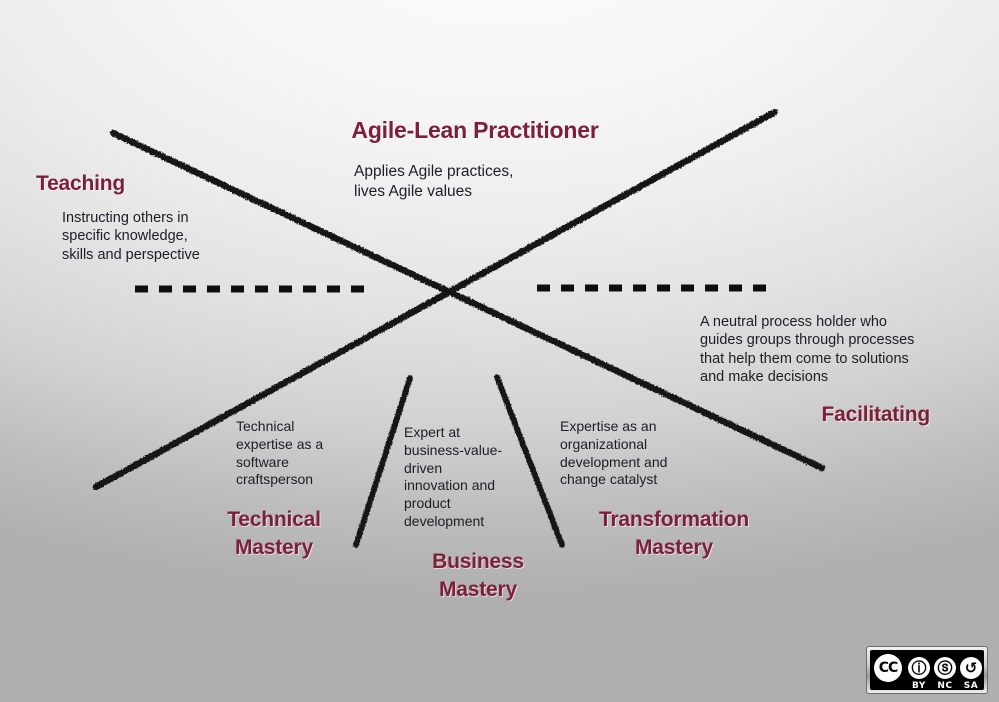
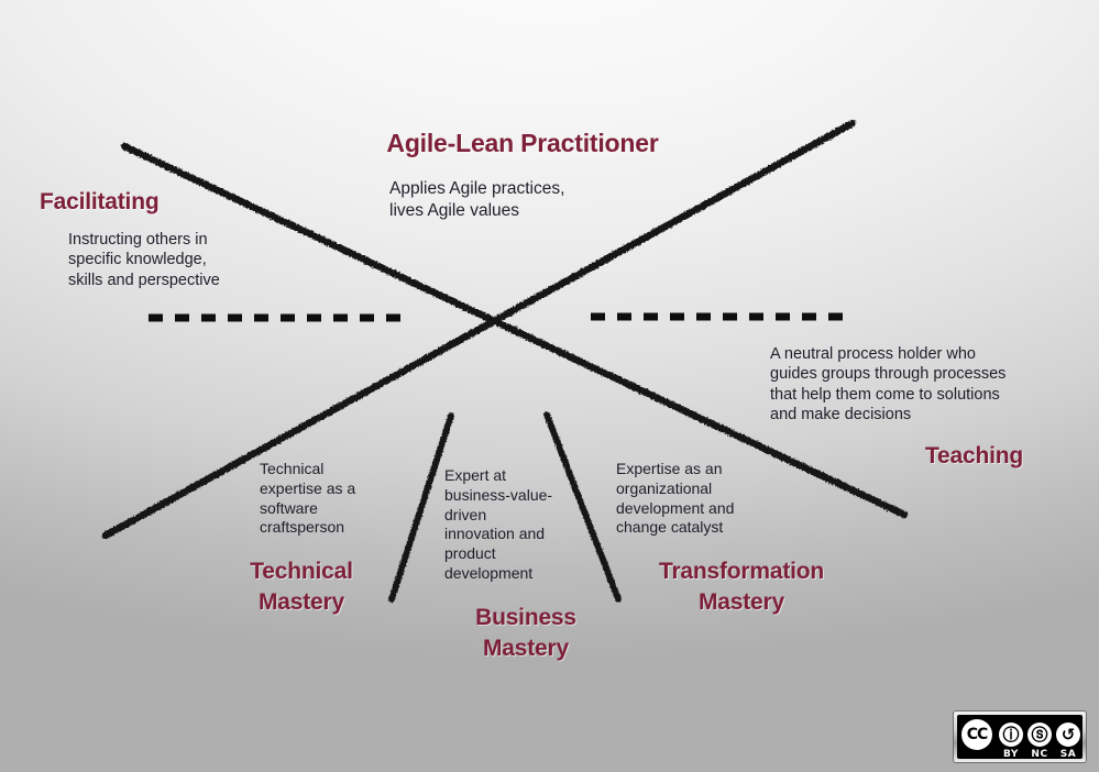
  Agile-Lean Practitioner
  Applies Agile practices,
  lives Agile values
- Teaching
+ Facilitating
  Instructing others in
  specific knowledge,
  skills and perspective
  A neutral process holder who
  guides groups through processes
  that help them come to solutions
  and make decisions
- Facilitating
+ Teaching
  Technical
  expertise as a
  software
  craftsperson
  Technical
  Mastery
  Expert at
  business-value-
  driven
  innovation and
  product
  development
  Business
  Mastery
  Expertise as an
  organizational
  development and
  change catalyst
  Transformation
  Mastery
  CC
  ⓘ
  ⓢ
  ↺
  BY
  NC
  SA
